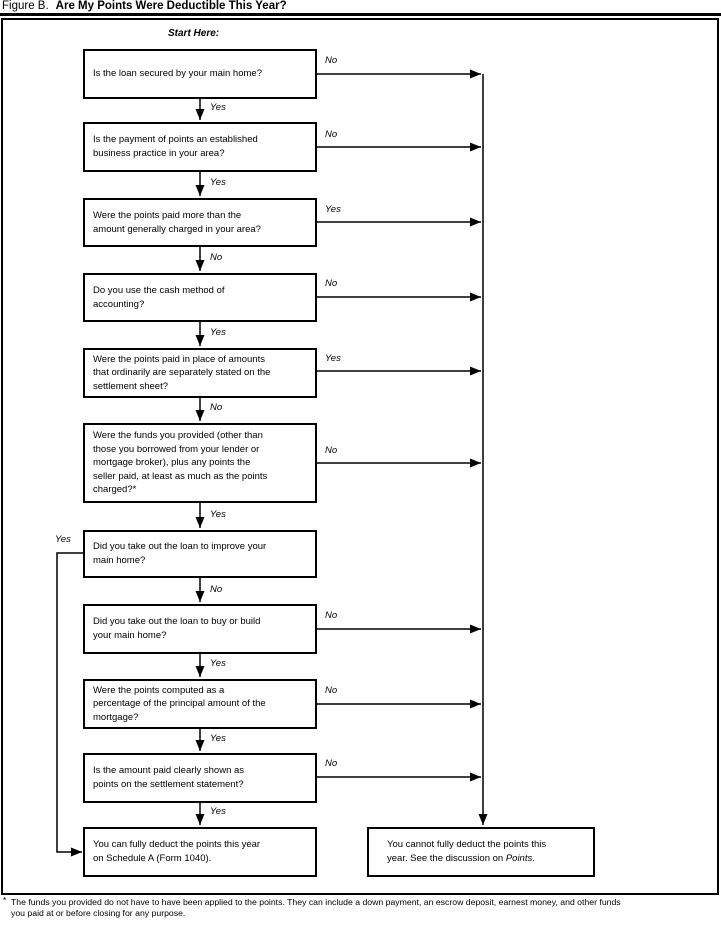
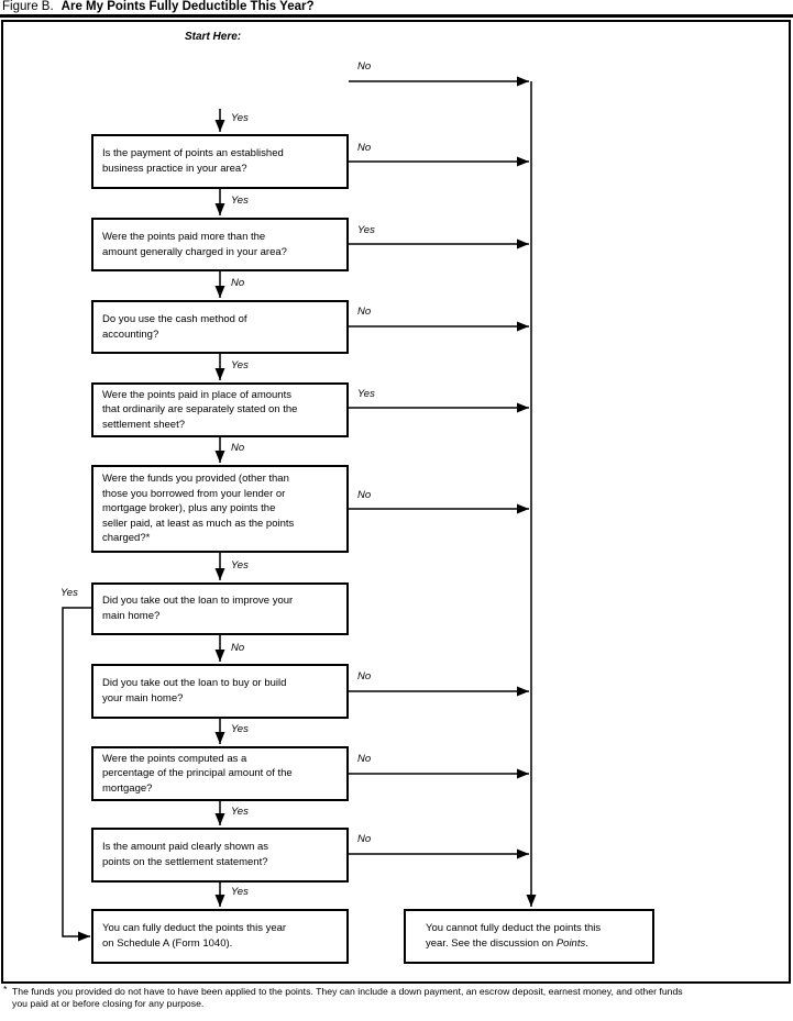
- Figure B. Are My Points Were Deductible This Year?
+ Figure B. Are My Points Fully Deductible This Year?
  Start Here:
- Is the loan secured by your main home?
  Is the payment of points an established
  business practice in your area?
  Were the points paid more than the
  amount generally charged in your area?
  Do you use the cash method of
  accounting?
  Were the points paid in place of amounts
  that ordinarily are separately stated on the
  settlement sheet?
  Were the funds you provided (other than
  those you borrowed from your lender or
  mortgage broker), plus any points the
  seller paid, at least as much as the points
  charged?*
  Did you take out the loan to improve your
  main home?
  Did you take out the loan to buy or build
  your main home?
  Were the points computed as a
  percentage of the principal amount of the
  mortgage?
  Is the amount paid clearly shown as
  points on the settlement statement?
  You can fully deduct the points this year
  on Schedule A (Form 1040).
  You cannot fully deduct the points this
  year. See the discussion on Points.
  No
  No
  Yes
  No
  Yes
  No
  Yes
  No
  No
  No
  Yes
  Yes
  No
  Yes
  No
  Yes
  No
  Yes
  Yes
  Yes
  *
  The funds you provided do not have to have been applied to the points. They can include a down payment, an escrow deposit, earnest money, and other funds
  you paid at or before closing for any purpose.
